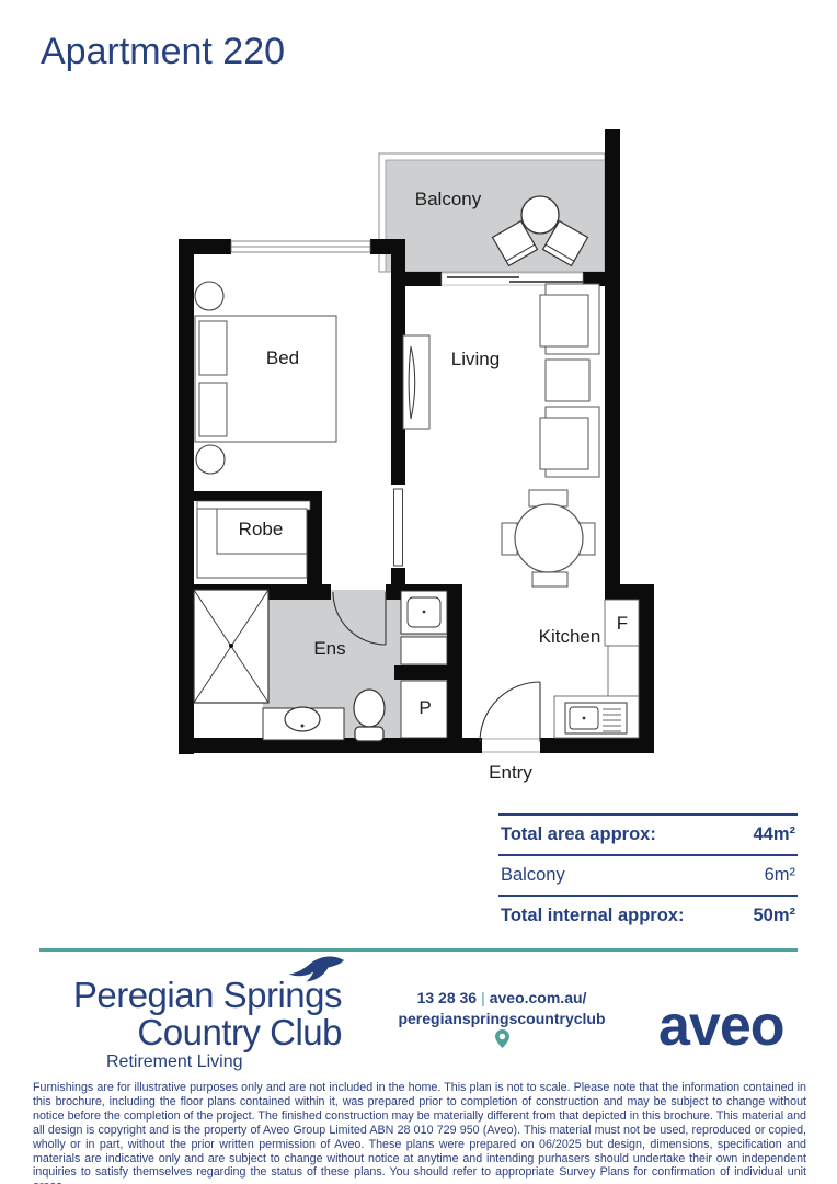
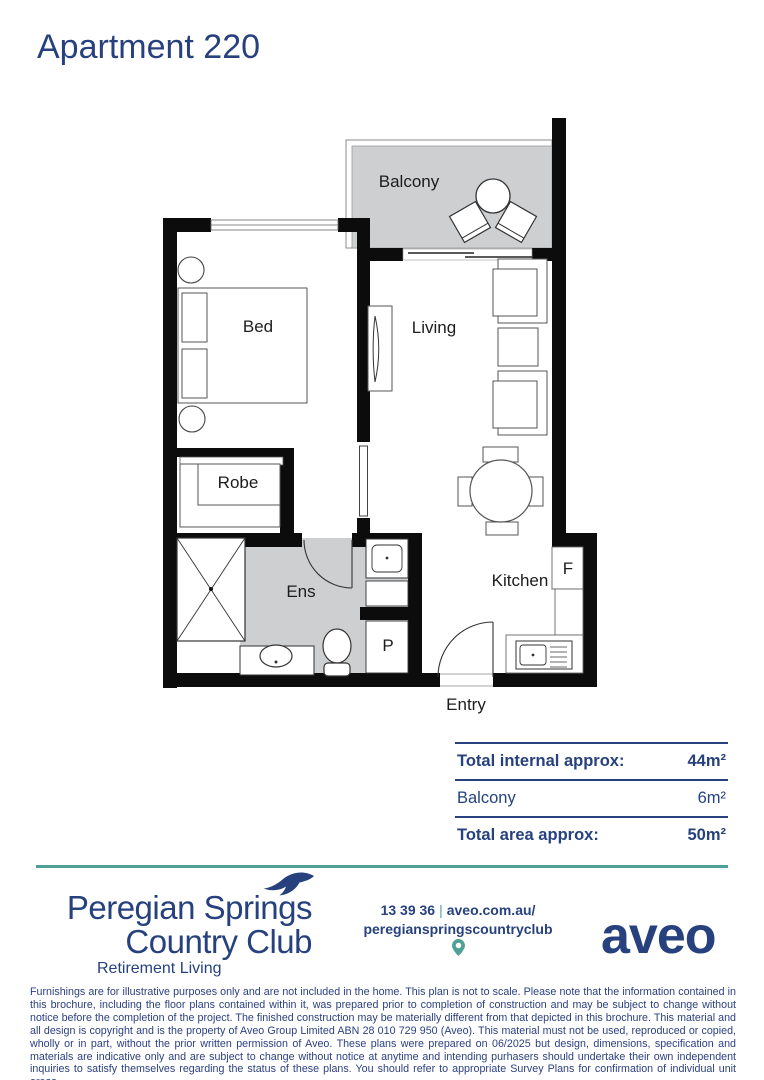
  Apartment 220
  Balcony
  Bed
  Living
  Robe
  Ens
  Kitchen
  F
  P
  Entry
- Total area approx:
+ Total internal approx:
  44m²
  Balcony
  6m²
- Total internal approx:
+ Total area approx:
  50m²
  Peregian Springs
  Country Club
  Retirement Living
- 13 28 36 | aveo.com.au/
+ 13 39 36 | aveo.com.au/
  peregianspringscountryclub
  aveo
  Furnishings are for illustrative purposes only and are not included in the home. This plan is not to scale. Please note that the information contained in this brochure, including the floor plans contained within it, was prepared prior to completion of construction and may be subject to change without notice before the completion of the project. The finished construction may be materially different from that depicted in this brochure. This material and all design is copyright and is the property of Aveo Group Limited ABN 28 010 729 950 (Aveo). This material must not be used, reproduced or copied, wholly or in part, without the prior written permission of Aveo. These plans were prepared on 06/2025 but design, dimensions, specification and materials are indicative only and are subject to change without notice at anytime and intending purhasers should undertake their own independent inquiries to satisfy themselves regarding the status of these plans. You should refer to appropriate Survey Plans for confirmation of individual unit
